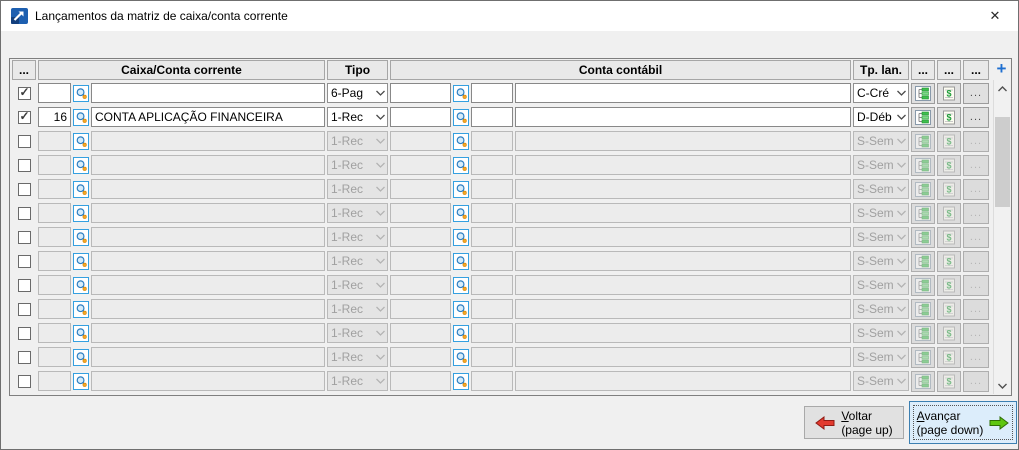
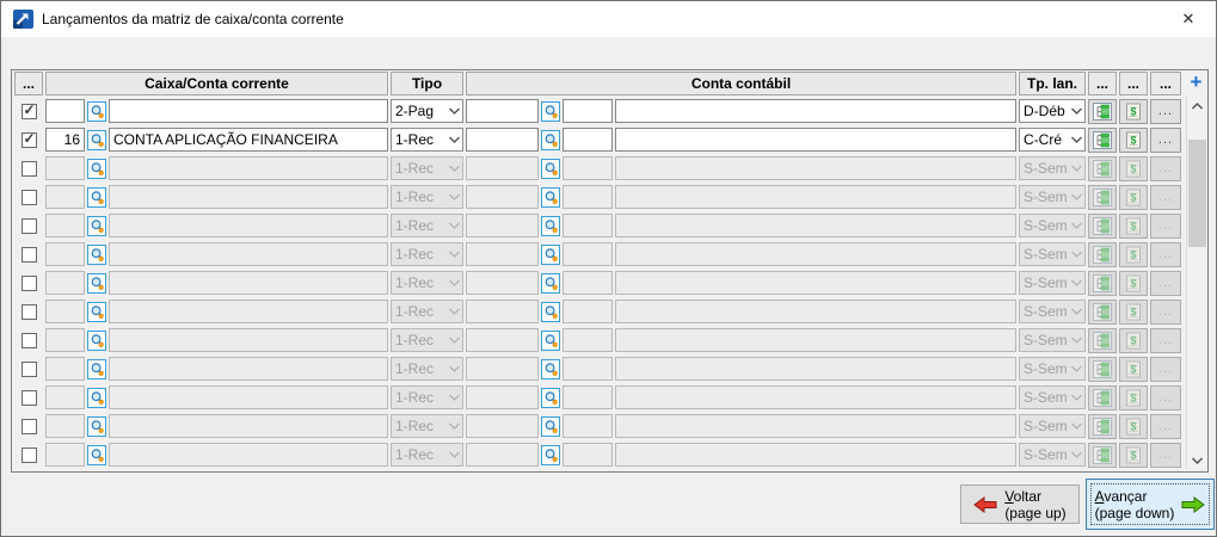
  Lançamentos da matriz de caixa/conta corrente
  ✕
  ...
  Caixa/Conta corrente
  Tipo
  Conta contábil
  Tp. lan.
  ...
  ...
  ...
- 6-Pag
+ 2-Pag
- C-Cré
+ D-Déb
  $
  ...
  16
  CONTA APLICAÇÃO FINANCEIRA
  1-Rec
- D-Déb
+ C-Cré
  $
  ...
  1-Rec
  S-Sem
  $
  ...
  1-Rec
  S-Sem
  $
  ...
  1-Rec
  S-Sem
  $
  ...
  1-Rec
  S-Sem
  $
  ...
  1-Rec
  S-Sem
  $
  ...
  1-Rec
  S-Sem
  $
  ...
  1-Rec
  S-Sem
  $
  ...
  1-Rec
  S-Sem
  $
  ...
  1-Rec
  S-Sem
  $
  ...
  1-Rec
  S-Sem
  $
  ...
  1-Rec
  S-Sem
  $
  ...
  +
  Voltar
  (page up)
  Avançar
  (page down)
